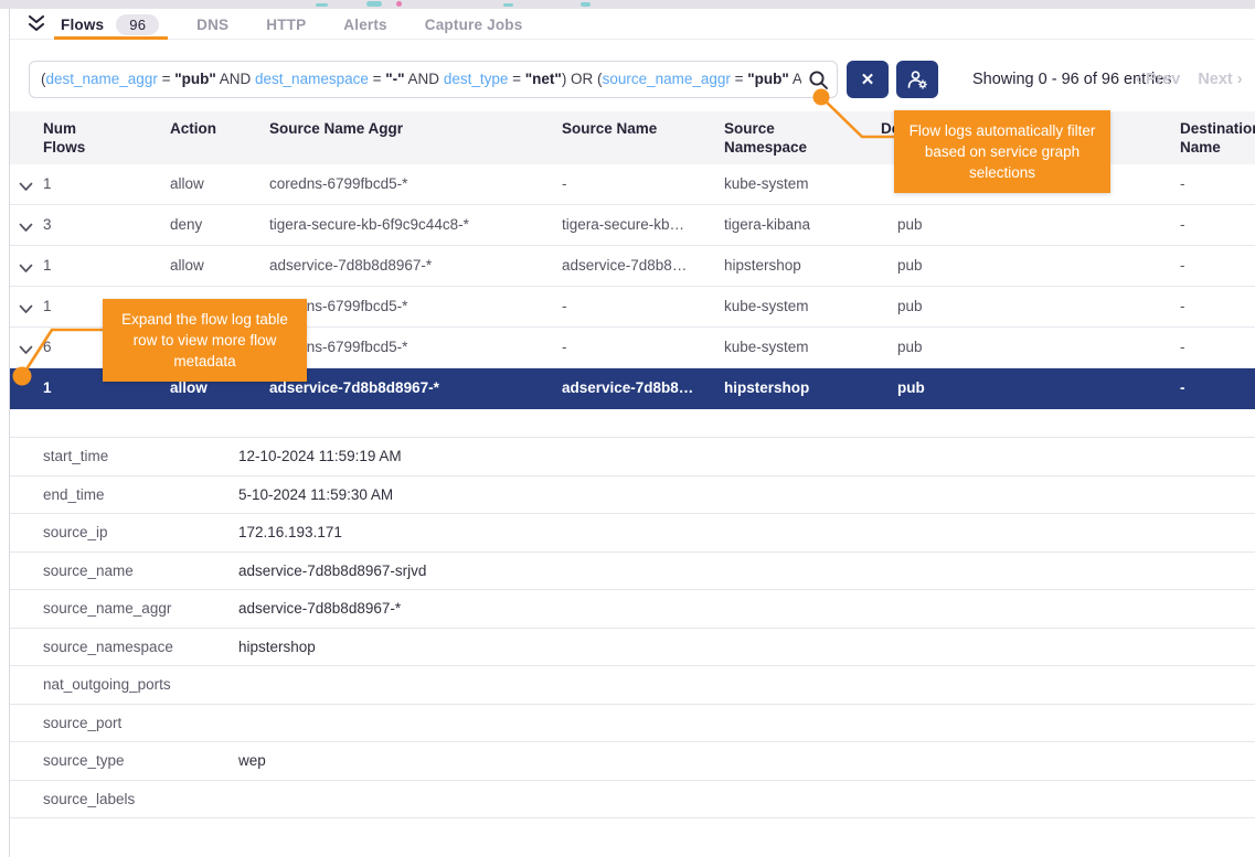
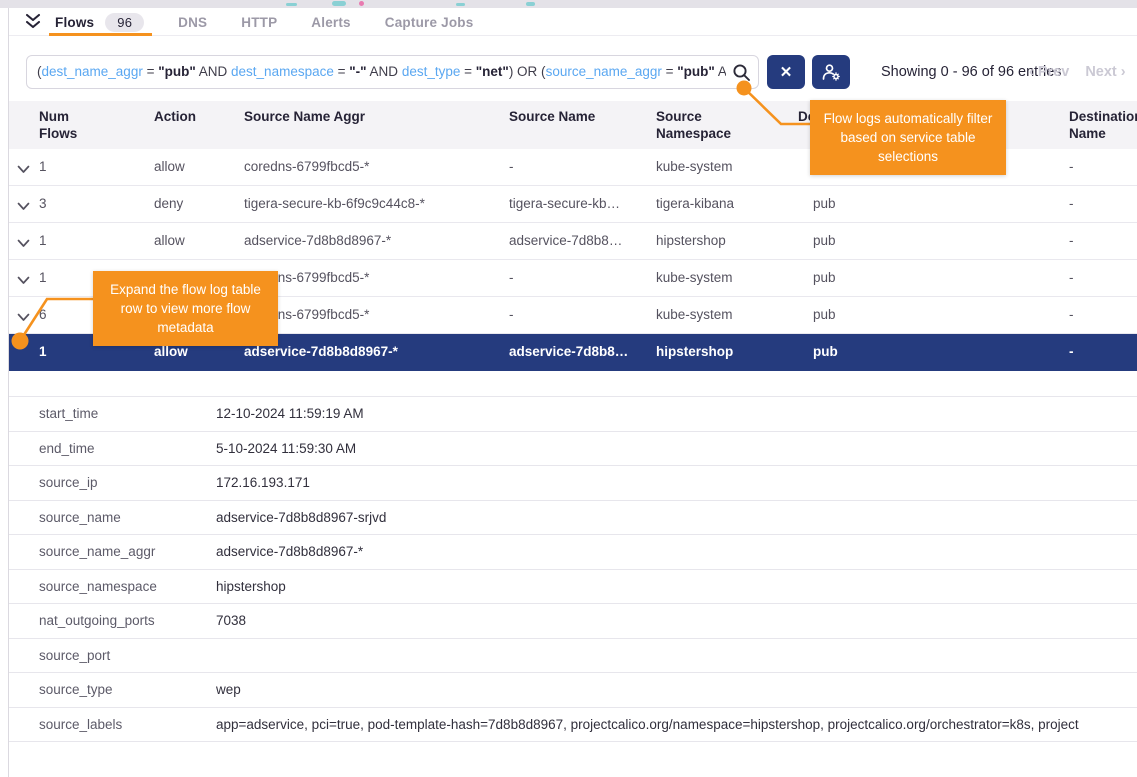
  Flows
  96
  DNS
  HTTP
  Alerts
  Capture Jobs
  (dest_name_aggr = "pub" AND dest_namespace = "-" AND dest_type = "net") OR (source_name_aggr = "pub" A
  ✕
  Showing 0 - 96 of 96 entries
  ‹ Prev
  Next ›
  Num Flows
  Action
  Source Name Aggr
  Source Name
  Source Namespace
  Destinatio Name
  1
  allow
  coredns-6799fbcd5-*
  -
  kube-system
  -
  3
  deny
  tigera-secure-kb-6f9c9c44c8-*
  tigera-secure-kb…
  tigera-kibana
  pub
  -
  1
  allow
  adservice-7d8b8d8967-*
  adservice-7d8b8…
  hipstershop
  pub
  -
  1
  ns-6799fbcd5-*
  -
  kube-system
  pub
  -
  6
  ns-6799fbcd5-*
  -
  kube-system
  pub
  -
  1
  allow
  adservice-7d8b8d8967-*
  adservice-7d8b8…
  hipstershop
  pub
  -
  start_time
  12-10-2024 11:59:19 AM
  end_time
  5-10-2024 11:59:30 AM
  source_ip
  172.16.193.171
  source_name
  adservice-7d8b8d8967-srjvd
  source_name_aggr
  adservice-7d8b8d8967-*
  source_namespace
  hipstershop
  nat_outgoing_ports
+ 7038
  source_port
  source_type
  wep
  source_labels
+ app=adservice, pci=true, pod-template-hash=7d8b8d8967, projectcalico.org/namespace=hipstershop, projectcalico.org/orchestrator=k8s, project
- Flow logs automatically filter based on service graph selections
+ Flow logs automatically filter based on service table selections
  Expand the flow log table row to view more flow metadata
